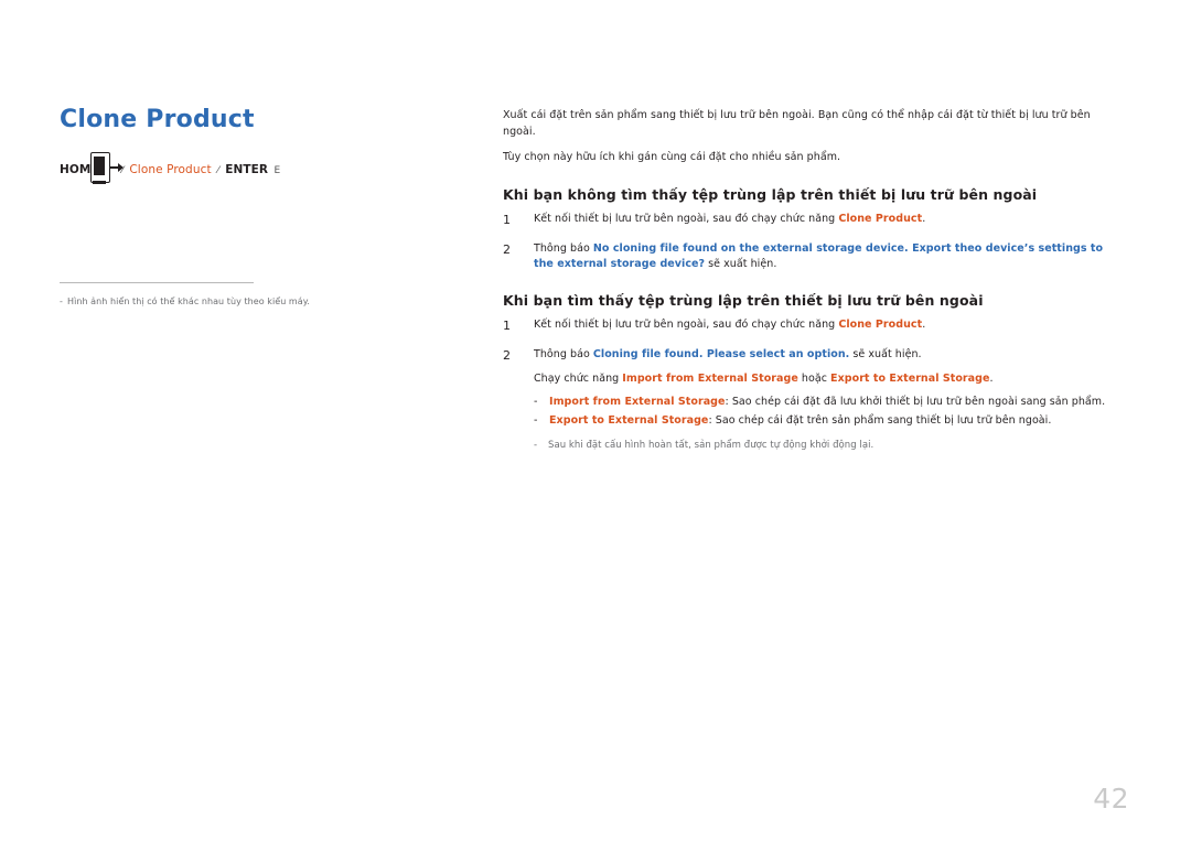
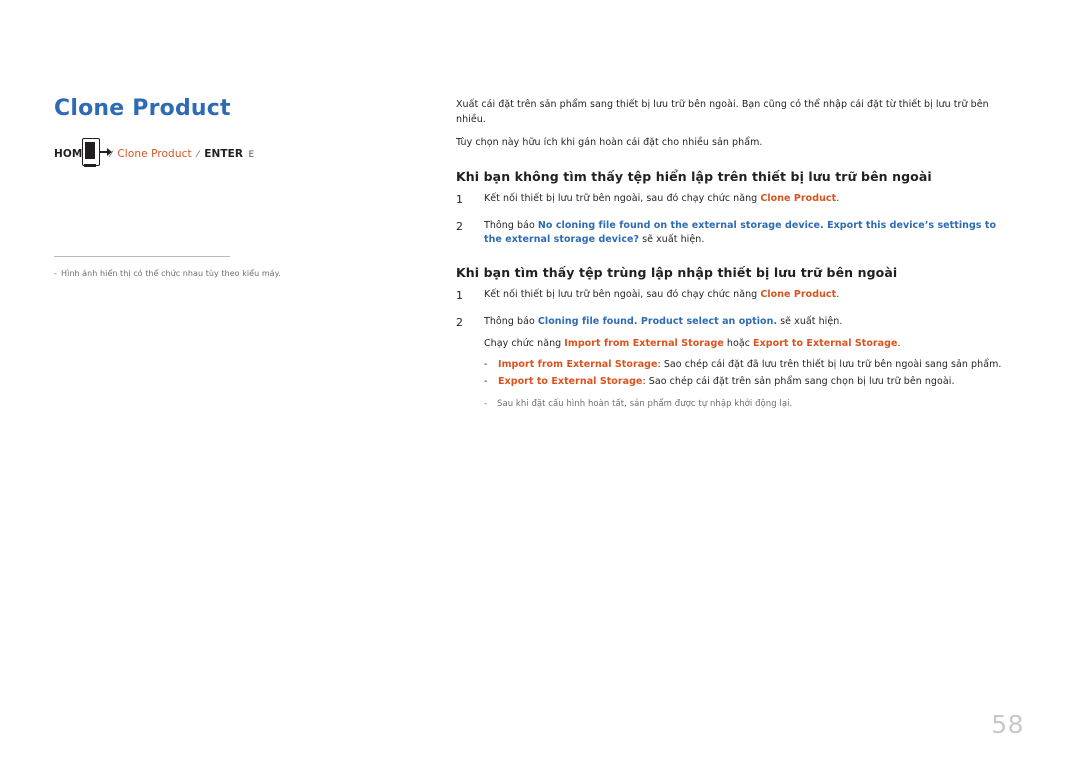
  Clone Product
  HOM Clone Product ⁄ ENTER E
- - Hình ảnh hiển thị có thể khác nhau tùy theo kiểu máy.
+ - Hình ảnh hiển thị có thể chức nhau tùy theo kiểu máy.
- Xuất cái đặt trên sản phẩm sang thiết bị lưu trữ bên ngoài. Bạn cũng có thể nhập cái đặt từ thiết bị lưu trữ bên ngoài.
+ Xuất cái đặt trên sản phẩm sang thiết bị lưu trữ bên ngoài. Bạn cũng có thể nhập cái đặt từ thiết bị lưu trữ bên nhiều.
- Tùy chọn này hữu ích khi gán cùng cái đặt cho nhiều sản phẩm.
+ Tùy chọn này hữu ích khi gán hoàn cái đặt cho nhiều sản phẩm.
- Khi bạn không tìm thấy tệp trùng lập trên thiết bị lưu trữ bên ngoài
+ Khi bạn không tìm thấy tệp hiển lập trên thiết bị lưu trữ bên ngoài
  1
  Kết nối thiết bị lưu trữ bên ngoài, sau đó chạy chức năng Clone Product.
  2
- Thông báo No cloning file found on the external storage device. Export theo device’s settings to the external storage device? sẽ xuất hiện.
+ Thông báo No cloning file found on the external storage device. Export this device’s settings to the external storage device? sẽ xuất hiện.
- Khi bạn tìm thấy tệp trùng lập trên thiết bị lưu trữ bên ngoài
+ Khi bạn tìm thấy tệp trùng lập nhập thiết bị lưu trữ bên ngoài
  1
  Kết nối thiết bị lưu trữ bên ngoài, sau đó chạy chức năng Clone Product.
  2
- Thông báo Cloning file found. Please select an option. sẽ xuất hiện.
+ Thông báo Cloning file found. Product select an option. sẽ xuất hiện.
  Chạy chức năng Import from External Storage hoặc Export to External Storage.
  -
- Import from External Storage: Sao chép cái đặt đã lưu khởi thiết bị lưu trữ bên ngoài sang sản phẩm.
+ Import from External Storage: Sao chép cái đặt đã lưu trên thiết bị lưu trữ bên ngoài sang sản phẩm.
  -
- Export to External Storage: Sao chép cái đặt trên sản phẩm sang thiết bị lưu trữ bên ngoài.
+ Export to External Storage: Sao chép cái đặt trên sản phẩm sang chọn bị lưu trữ bên ngoài.
  -
- Sau khi đặt cấu hình hoàn tất, sản phẩm được tự động khởi động lại.
+ Sau khi đặt cấu hình hoàn tất, sản phẩm được tự nhập khởi động lại.
- 42
+ 58
